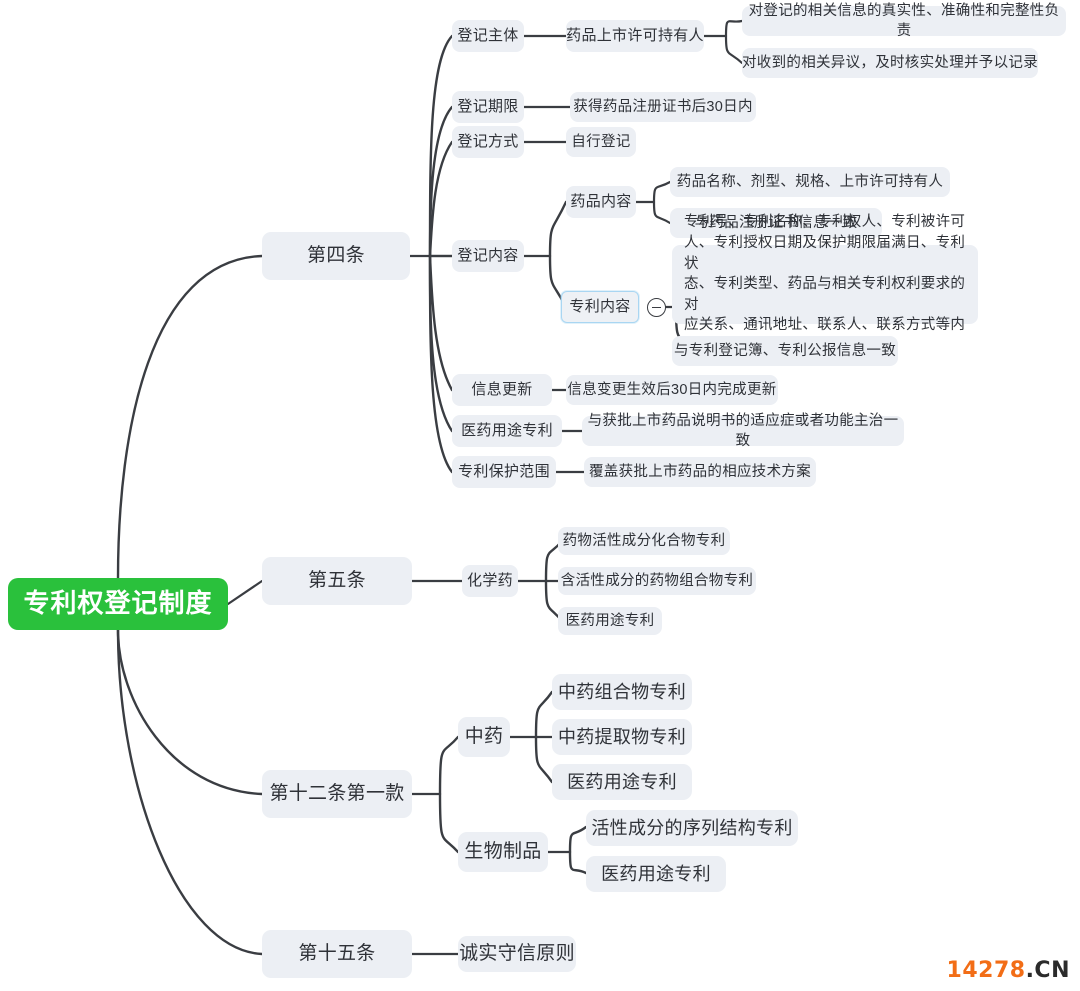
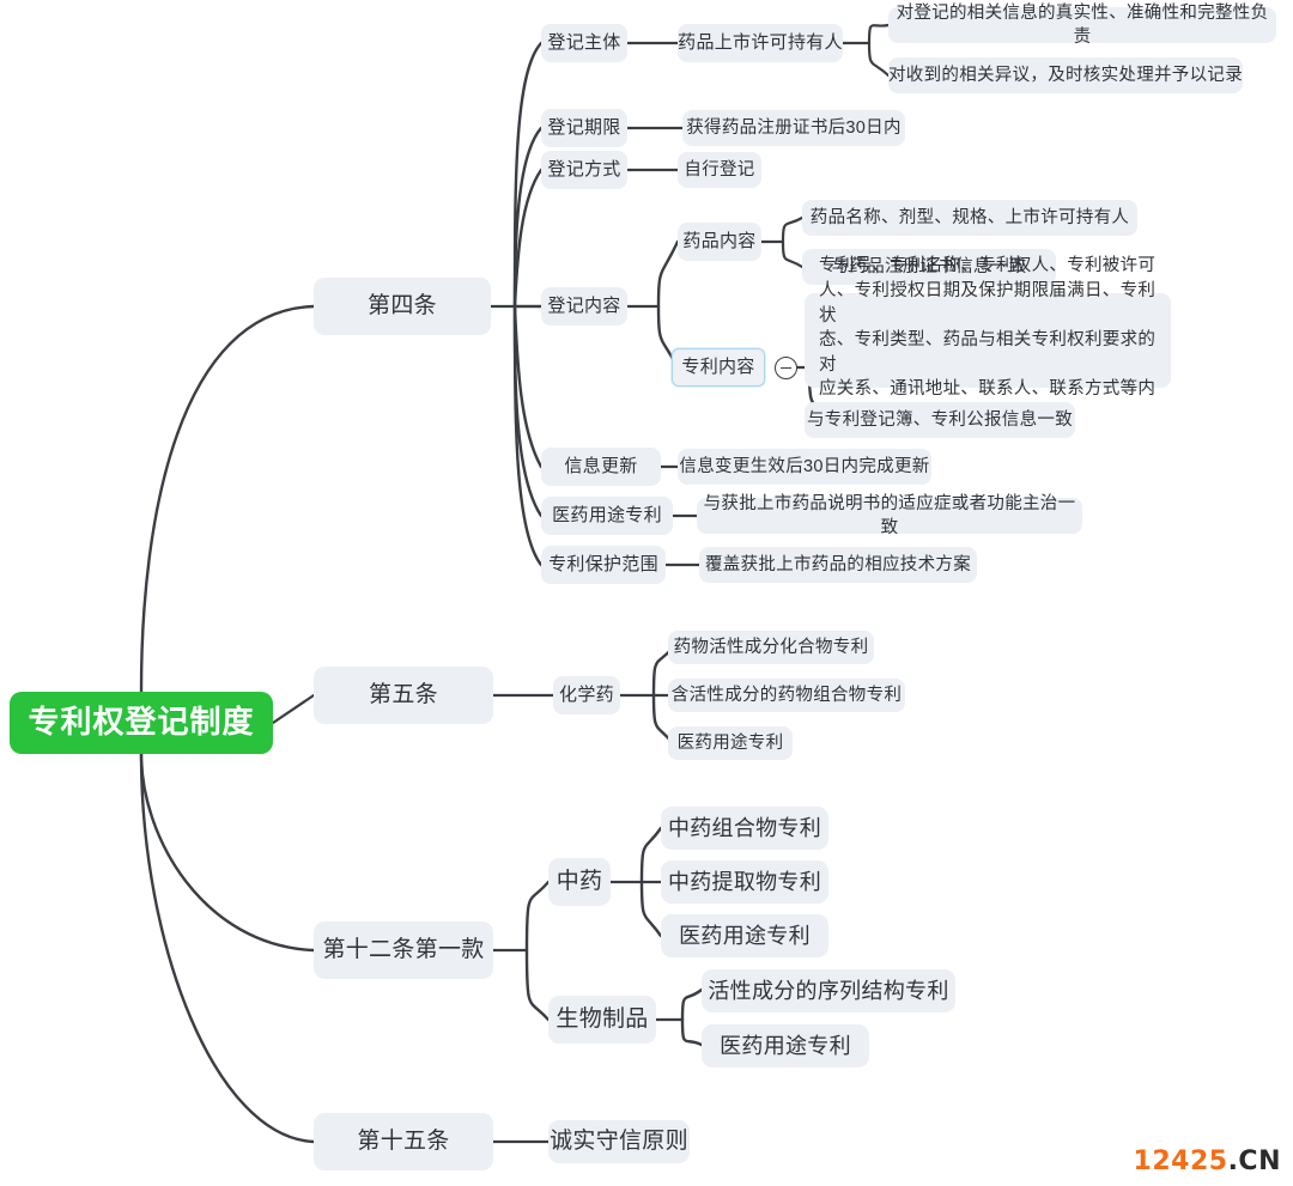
  专利权登记制度
  第四条
  登记主体
  药品上市许可持有人
  对登记的相关信息的真实性、准确性和完整性负责
  对收到的相关异议，及时核实处理并予以记录
  登记期限
  获得药品注册证书后30日内
  登记方式
  自行登记
  登记内容
  药品内容
  药品名称、剂型、规格、上市许可持有人
  与药品注册证书信息一致
  专利内容
  专利号、专利名称、专利权人、专利被许可
  人、专利授权日期及保护期限届满日、专利状
  态、专利类型、药品与相关专利权利要求的对
  应关系、通讯地址、联系人、联系方式等内
  与专利登记簿、专利公报信息一致
  信息更新
  信息变更生效后30日内完成更新
  医药用途专利
  与获批上市药品说明书的适应症或者功能主治一致
  专利保护范围
  覆盖获批上市药品的相应技术方案
  第五条
  化学药
  药物活性成分化合物专利
  含活性成分的药物组合物专利
  医药用途专利
  第十二条第一款
  中药
  中药组合物专利
  中药提取物专利
  医药用途专利
  生物制品
  活性成分的序列结构专利
  医药用途专利
  第十五条
  诚实守信原则
- 14278.CN
+ 12425.CN
